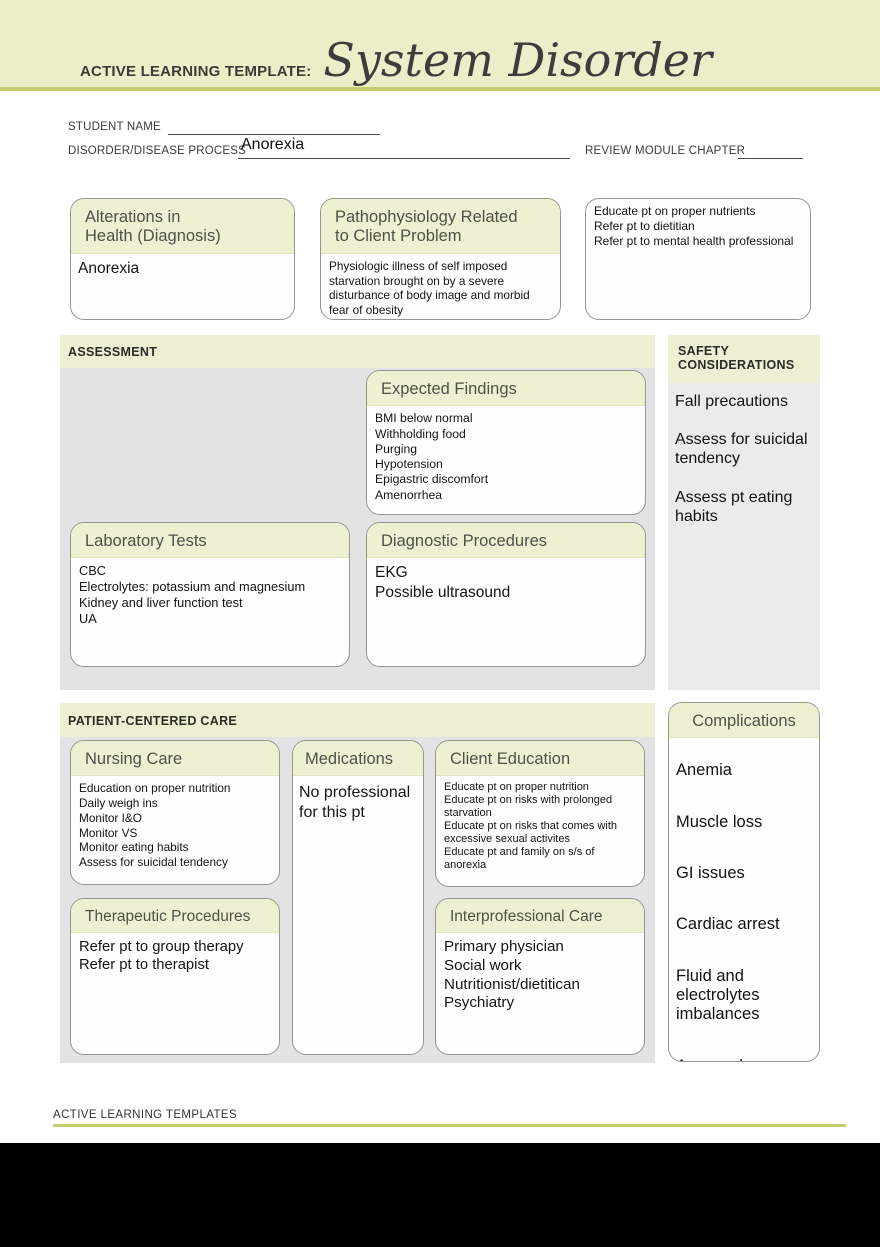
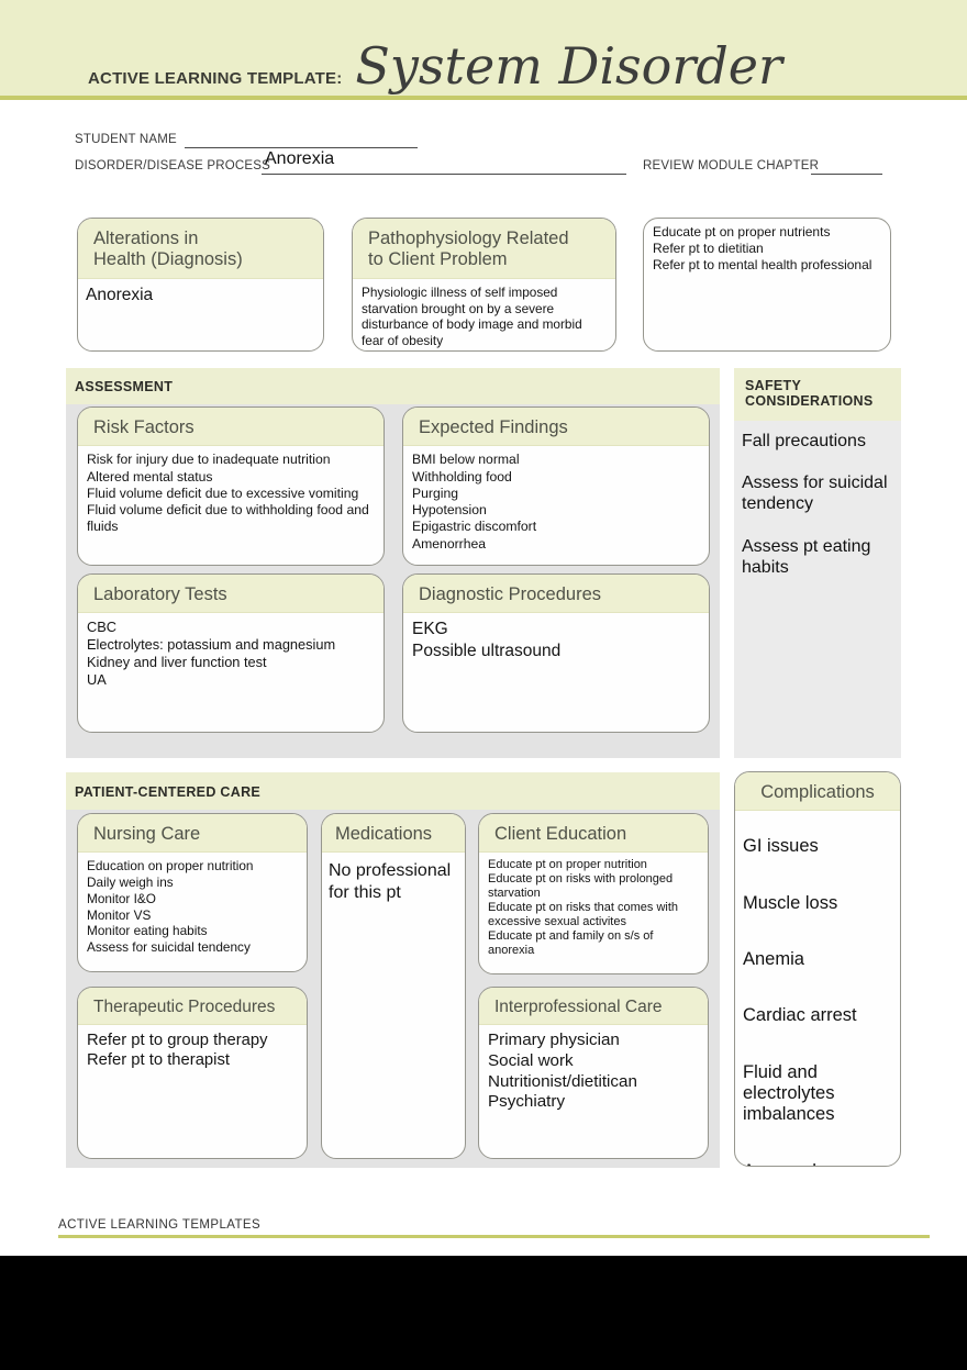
  ACTIVE LEARNING TEMPLATE:
  System Disorder
  STUDENT NAME
  DISORDER/DISEASE PROCESS
  Anorexia
  REVIEW MODULE CHAPTER
  Alterations in
  Health (Diagnosis)
  Anorexia
  Pathophysiology Related
  to Client Problem
  Physiologic illness of self imposed starvation brought on by a severe disturbance of body image and morbid fear of obesity
  Educate pt on proper nutrients
  Refer pt to dietitian
  Refer pt to mental health professional
  ASSESSMENT
+ Risk Factors
+ Risk for injury due to inadequate nutrition
+ Altered mental status
+ Fluid volume deficit due to excessive vomiting
+ Fluid volume deficit due to withholding food and fluids
  Expected Findings
  BMI below normal
  Withholding food
  Purging
  Hypotension
  Epigastric discomfort
  Amenorrhea
  Laboratory Tests
  CBC
  Electrolytes: potassium and magnesium
  Kidney and liver function test
  UA
  Diagnostic Procedures
  EKG
  Possible ultrasound
  SAFETY CONSIDERATIONS
  Fall precautions
  Assess for suicidal tendency
  Assess pt eating habits
  PATIENT-CENTERED CARE
  Nursing Care
  Education on proper nutrition
  Daily weigh ins
  Monitor I&O
  Monitor VS
  Monitor eating habits
  Assess for suicidal tendency
  Medications
  No professional for this pt
  Client Education
  Educate pt on proper nutrition
  Educate pt on risks with prolonged starvation
  Educate pt on risks that comes with excessive sexual activites
  Educate pt and family on s/s of anorexia
  Therapeutic Procedures
  Refer pt to group therapy
  Refer pt to therapist
  Interprofessional Care
  Primary physician
  Social work
  Nutritionist/dietitican
  Psychiatry
  Complications
- Anemia
+ GI issues
  Muscle loss
- GI issues
+ Anemia
  Cardiac arrest
  Fluid and electrolytes imbalances
  ACTIVE LEARNING TEMPLATES
